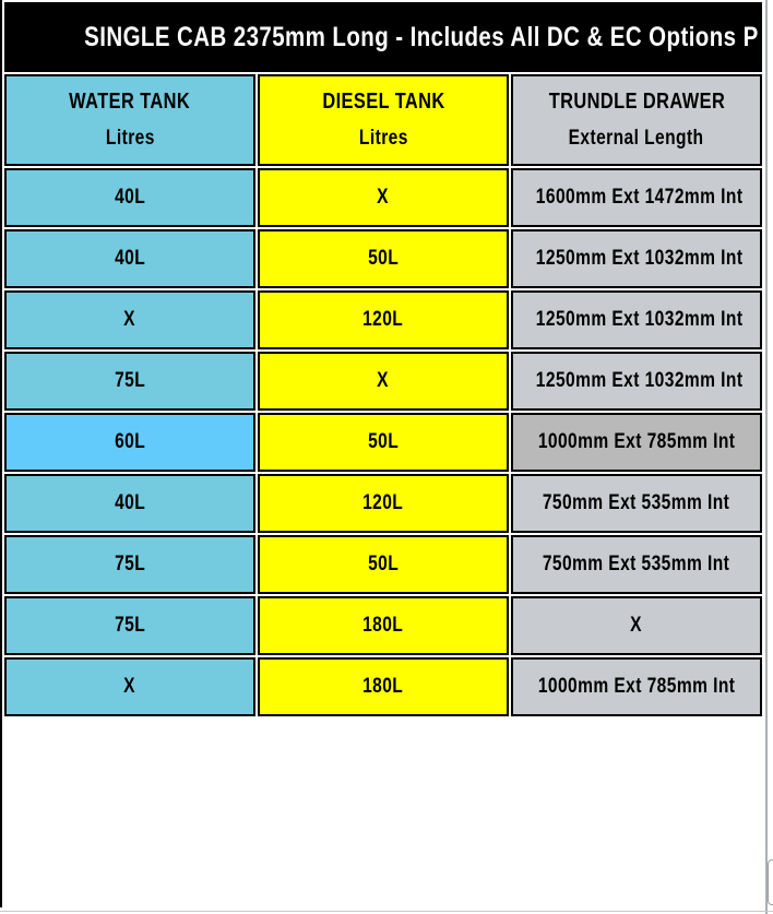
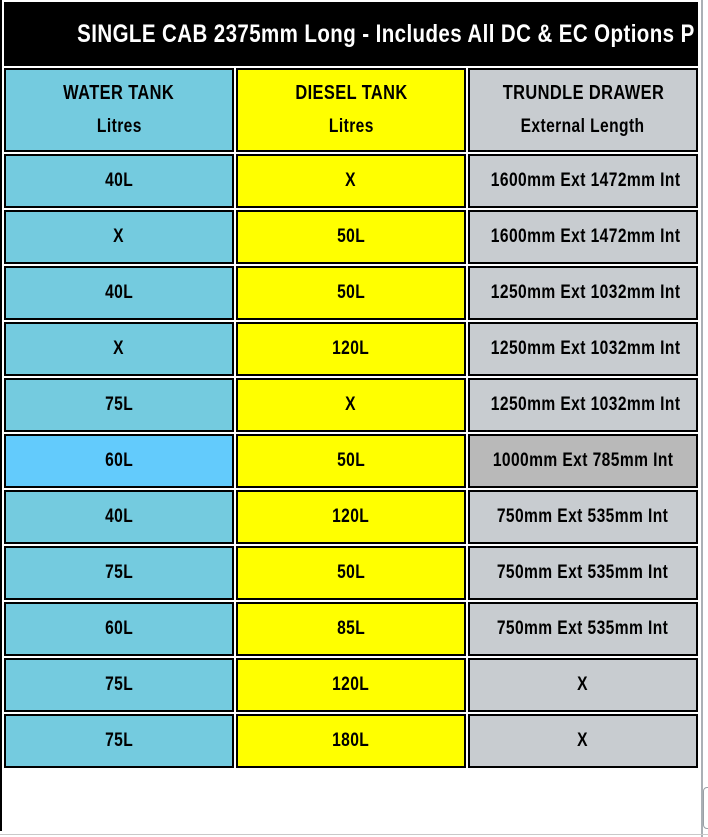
  SINGLE CAB 2375mm Long - Includes All DC & EC Options P
  WATER TANK Litres	DIESEL TANK Litres	TRUNDLE DRAWER External Length
  40L	X	1600mm Ext 1472mm Int
+ X	50L	1600mm Ext 1472mm Int
  40L	50L	1250mm Ext 1032mm Int
  X	120L	1250mm Ext 1032mm Int
  75L	X	1250mm Ext 1032mm Int
  60L	50L	1000mm Ext 785mm Int
  40L	120L	750mm Ext 535mm Int
  75L	50L	750mm Ext 535mm Int
+ 60L	85L	750mm Ext 535mm Int
+ 75L	120L	X
  75L	180L	X
- X	180L	1000mm Ext 785mm Int
